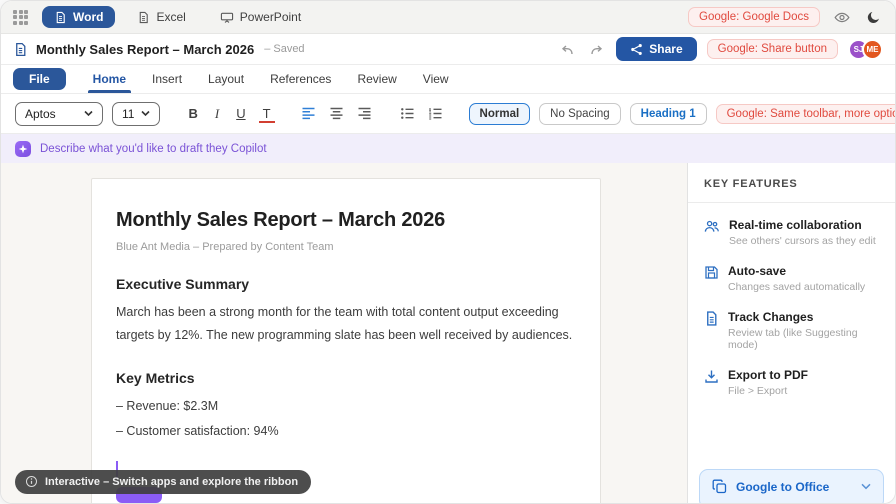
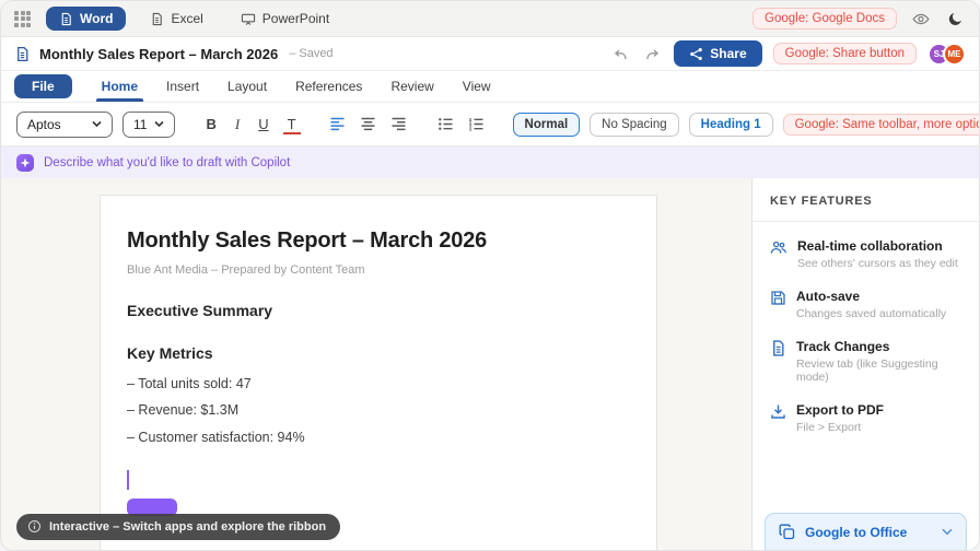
  Word
  Excel
  PowerPoint
  Google: Google Docs
  Monthly Sales Report – March 2026
  – Saved
  Share
  Google: Share button
  ME
  File
  Home
  Insert
  Layout
  References
  Review
  View
  Aptos
  11
  B
  I
  U
  T
  Normal
  No Spacing
  Heading 1
  Google: Same toolbar, more opti
- Describe what you'd like to draft they Copilot
+ Describe what you'd like to draft with Copilot
  Monthly Sales Report – March 2026
  Blue Ant Media – Prepared by Content Team
  Executive Summary
- March has been a strong month for the team with total content output exceeding targets by 12%. The new programming slate has been well received by audiences.
  Key Metrics
+ – Total units sold: 47
- – Revenue: $2.3M
+ – Revenue: $1.3M
  – Customer satisfaction: 94%
  Interactive – Switch apps and explore the ribbon
  KEY FEATURES
  Real-time collaboration
  See others' cursors as they edit
  Auto-save
  Changes saved automatically
  Track Changes
  Review tab (like Suggesting mode)
  Export to PDF
  File > Export
  Google to Office
